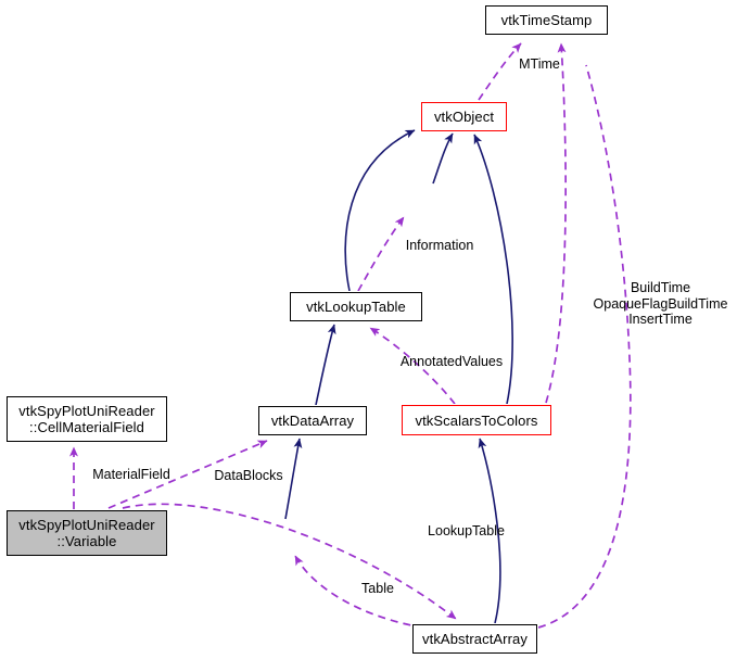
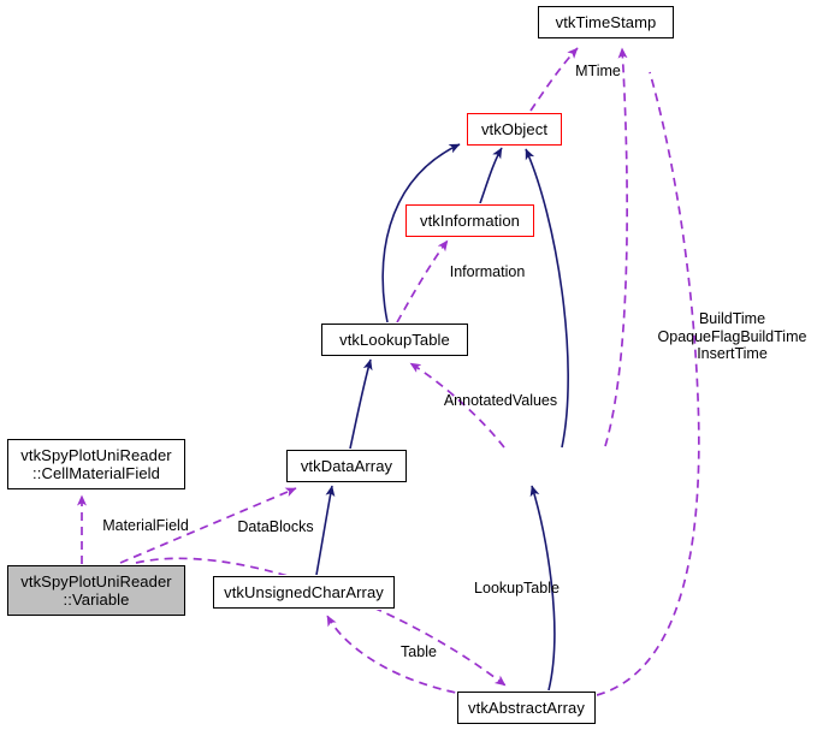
  vtkTimeStamp
  vtkObject
+ vtkInformation
  vtkLookupTable
  vtkSpyPlotUniReader
  ::CellMaterialField
  vtkDataArray
- vtkScalarsToColors
  vtkSpyPlotUniReader
  ::Variable
+ vtkUnsignedCharArray
  vtkAbstractArray
  MTime
  BuildTime
  OpaqueFlagBuildTime
  InsertTime
  Information
  AnnotatedValues
  MaterialField
  DataBlocks
  LookupTable
  Table
